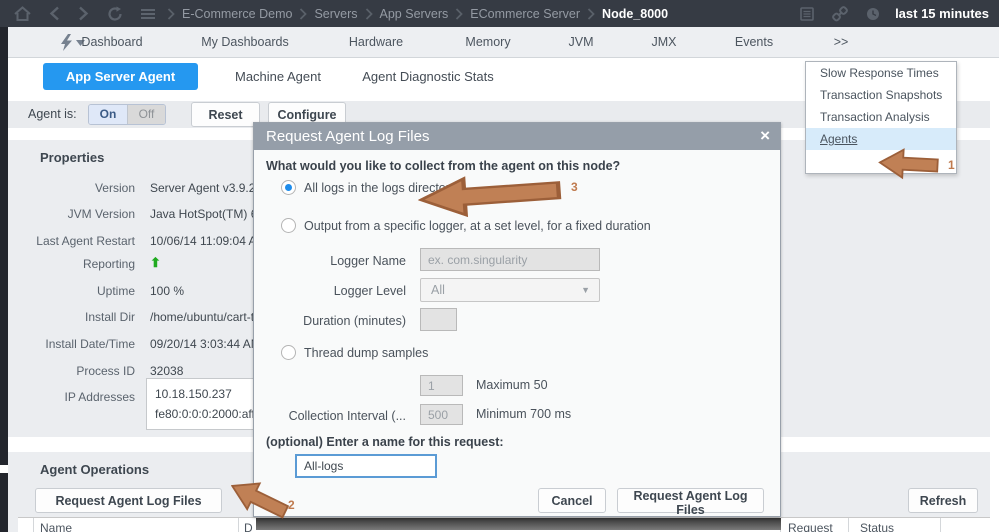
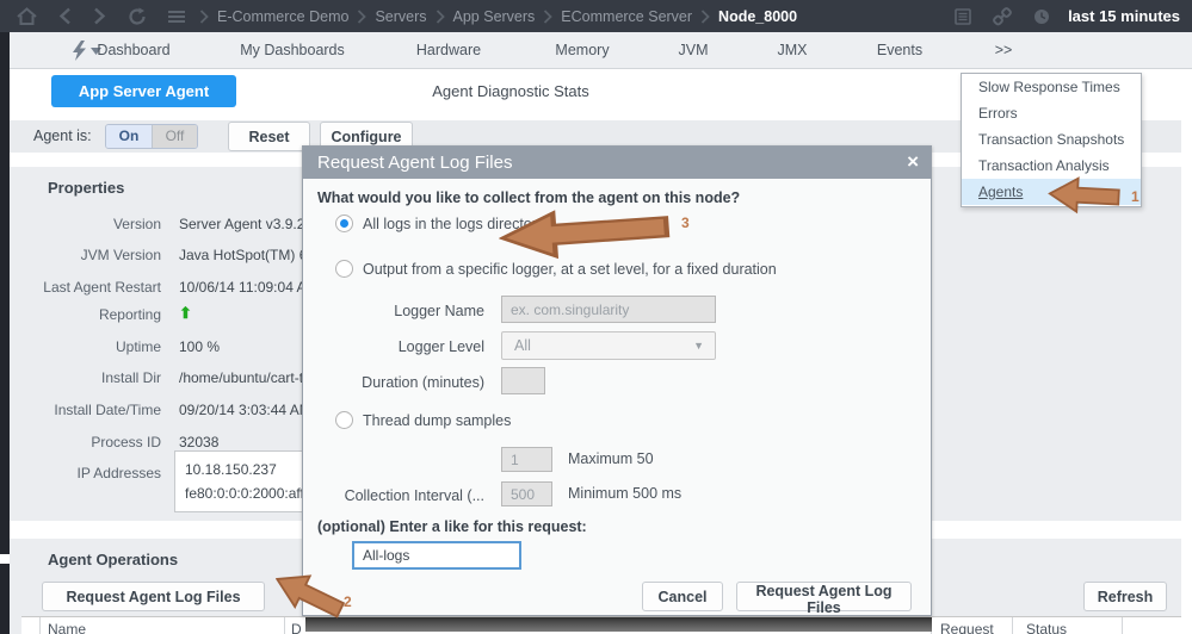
  E-Commerce Demo
  Servers
  App Servers
  ECommerce Server
  Node_8000
  last 15 minutes
  Dashboard
  My Dashboards
  Hardware
  Memory
  JVM
  JMX
  Events
  >>
  App Server Agent
- Machine Agent
  Agent Diagnostic Stats
  Agent is:
  On
  Off
  Reset
  Configure
  Properties
  Version
  Server Agent v3.9.
  JVM Version
  Java HotSpot(TM)
  Last Agent Restart
  10/06/14 11:09:04
  Reporting
  ⬆
  Uptime
  100 %
  Install Dir
  /home/ubuntu/cart-
  Install Date/Time
  09/20/14 3:03:44 A
  Process ID
  32038
  IP Addresses
  10.18.150.237
  fe80:0:0:0:2000:af
  Agent Operations
  Request Agent Log Files
  Refresh
  Name
  D
  Request
  Status
  Request Agent Log Files
  ×
  What would you like to collect from the agent on this node?
  All logs in the logs direct
  Output from a specific logger, at a set level, for a fixed duration
  Logger Name
  ex. com.singularity
  Logger Level
  All
  ▼
  Duration (minutes)
  Thread dump samples
  1
  Maximum 50
  Collection Interval (...
  500
- Minimum 700 ms
+ Minimum 500 ms
- (optional) Enter a name for this request:
+ (optional) Enter a like for this request:
  All-logs
  Cancel
  Request Agent Log Files
  Slow Response Times
+ Errors
  Transaction Snapshots
  Transaction Analysis
  Agents
  1
  2
  3
